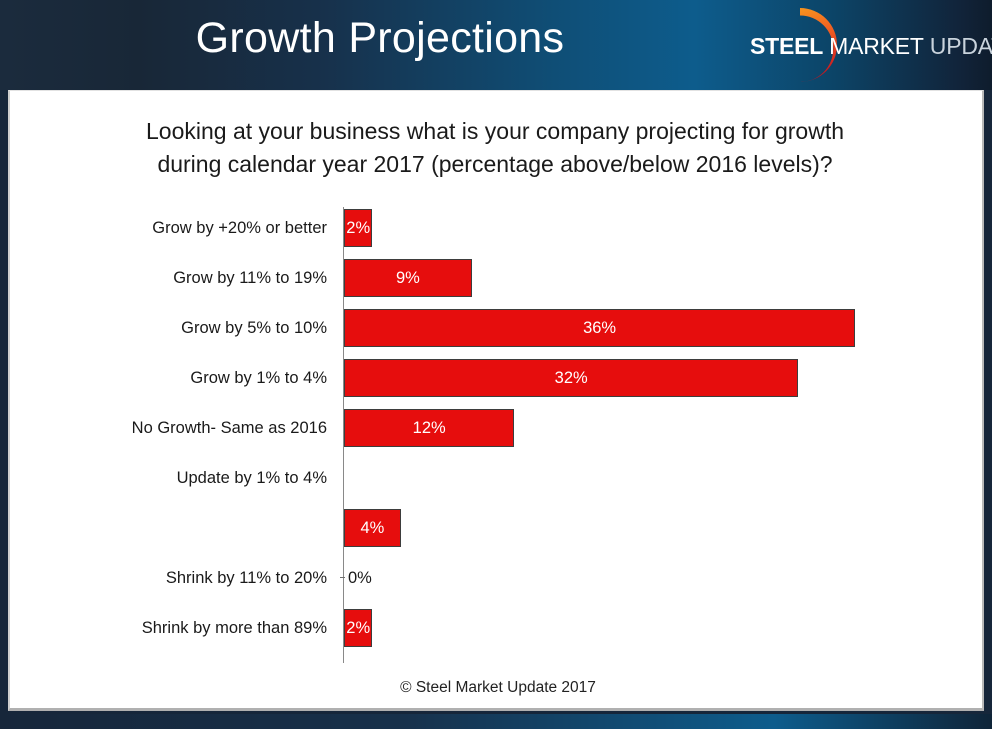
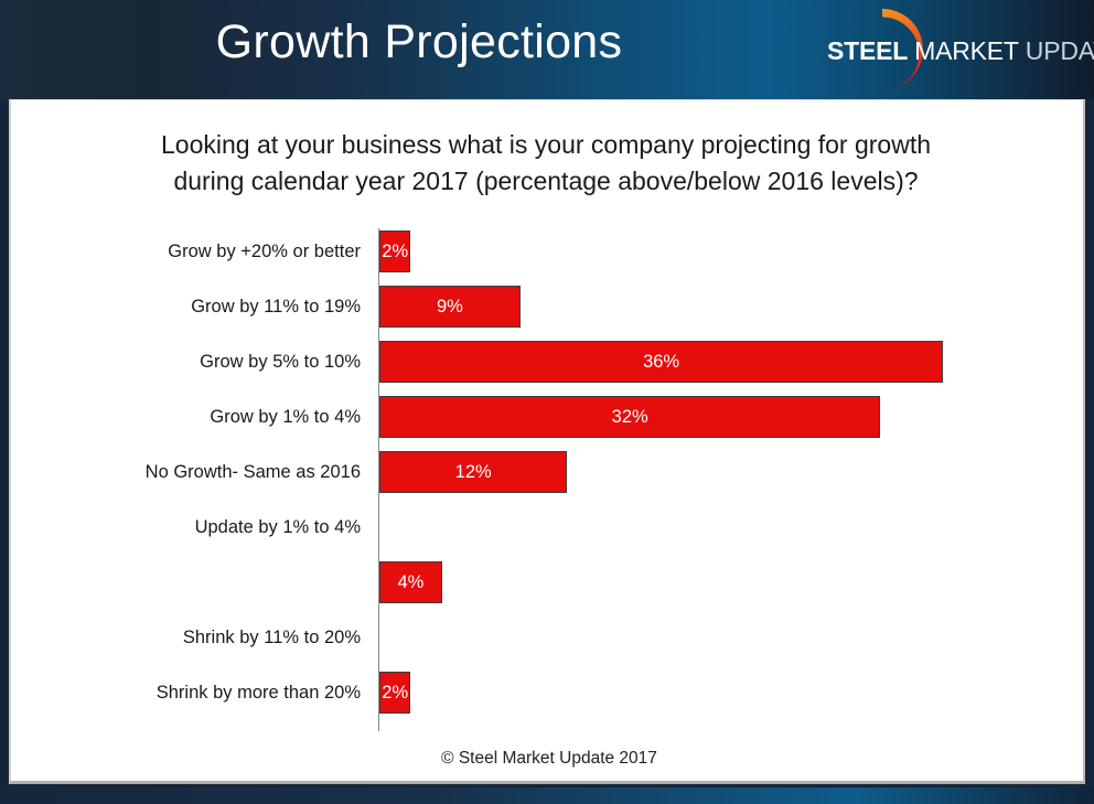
  Growth Projections
  STEEL MARKET UPDA
  Looking at your business what is your company projecting for growth
  during calendar year 2017 (percentage above/below 2016 levels)?
  Grow by +20% or better
  2%
  Grow by 11% to 19%
  9%
  Grow by 5% to 10%
  36%
  Grow by 1% to 4%
  32%
  No Growth- Same as 2016
  12%
  Update by 1% to 4%
  4%
  Shrink by 11% to 20%
- 0%
- Shrink by more than 89%
+ Shrink by more than 20%
  2%
  © Steel Market Update 2017
